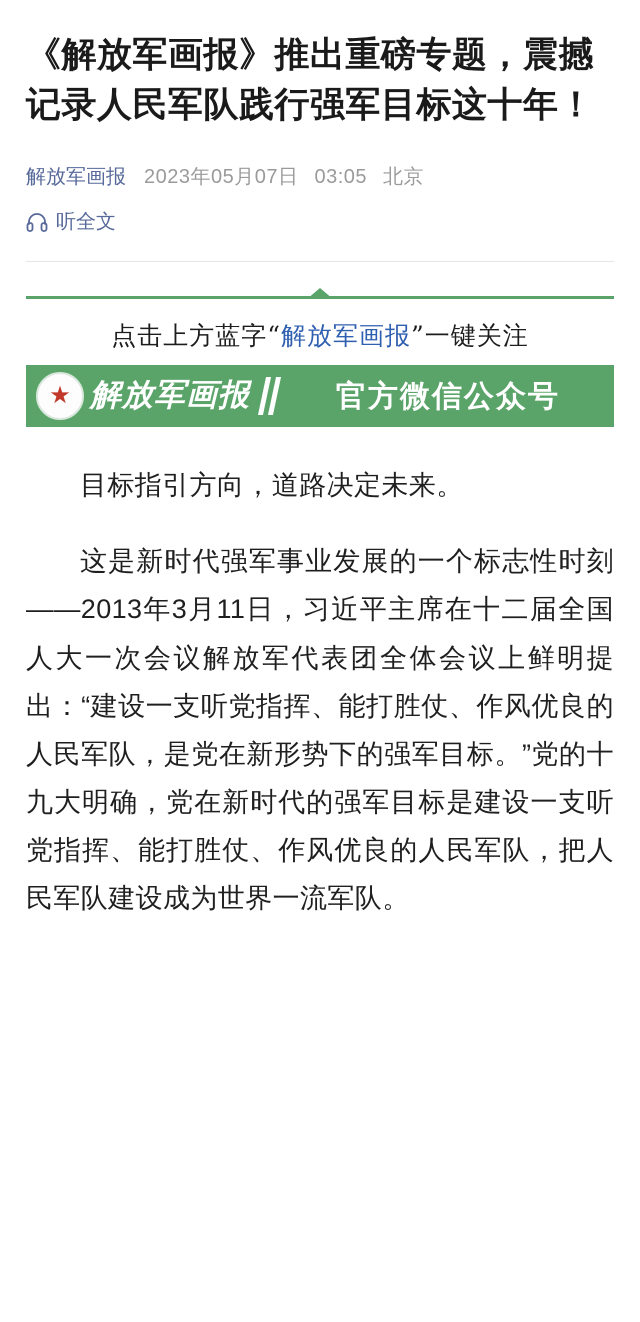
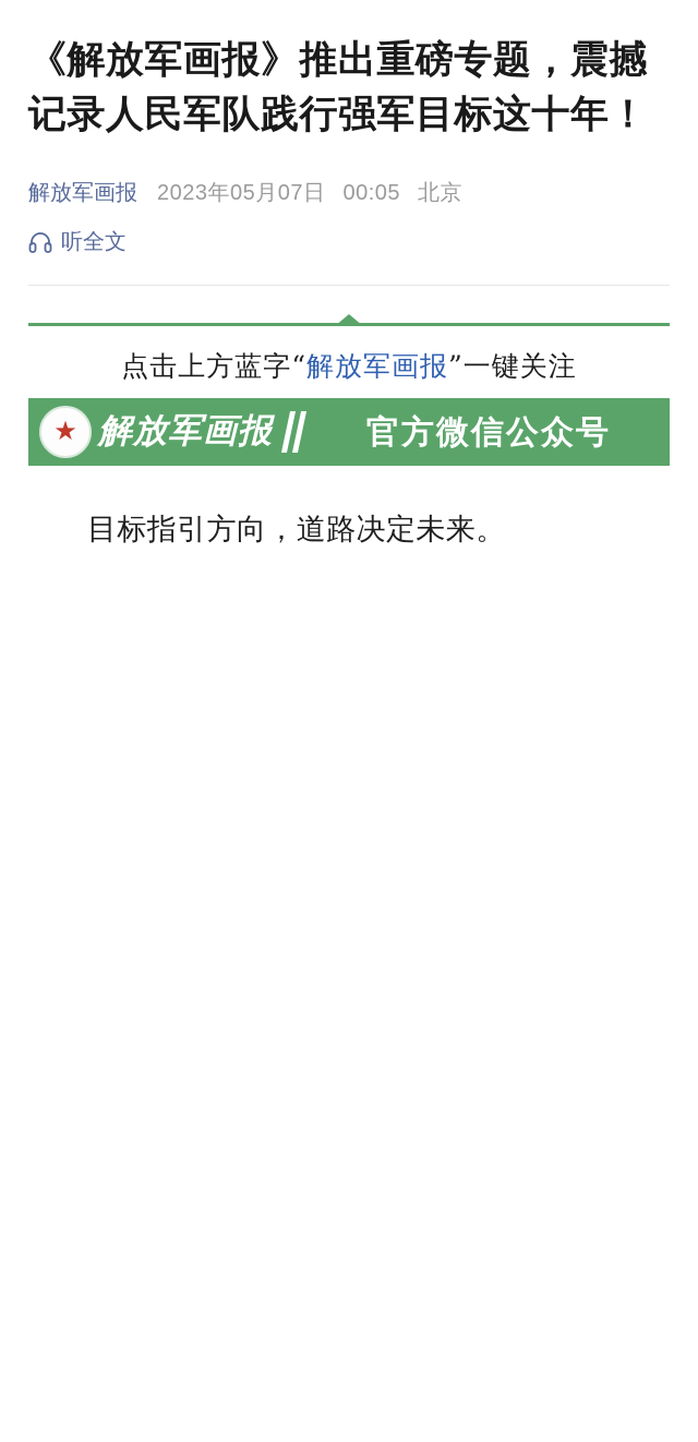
  《解放军画报》推出重磅专题，震撼记录人民军队践行强军目标这十年！
  解放军画报
  2023年05月07日
- 03:05
+ 00:05
  北京
  听全文
  点击上方蓝字“解放军画报”一键关注
  ★
  解放军画报
  官方微信公众号
  目标指引方向，道路决定未来。
- 这是新时代强军事业发展的一个标志性时刻——2013年3月11日，习近平主席在十二届全国人大一次会议解放军代表团全体会议上鲜明提出：“建设一支听党指挥、能打胜仗、作风优良的人民军队，是党在新形势下的强军目标。”党的十九大明确，党在新时代的强军目标是建设一支听党指挥、能打胜仗、作风优良的人民军队，把人民军队建设成为世界一流军队。
